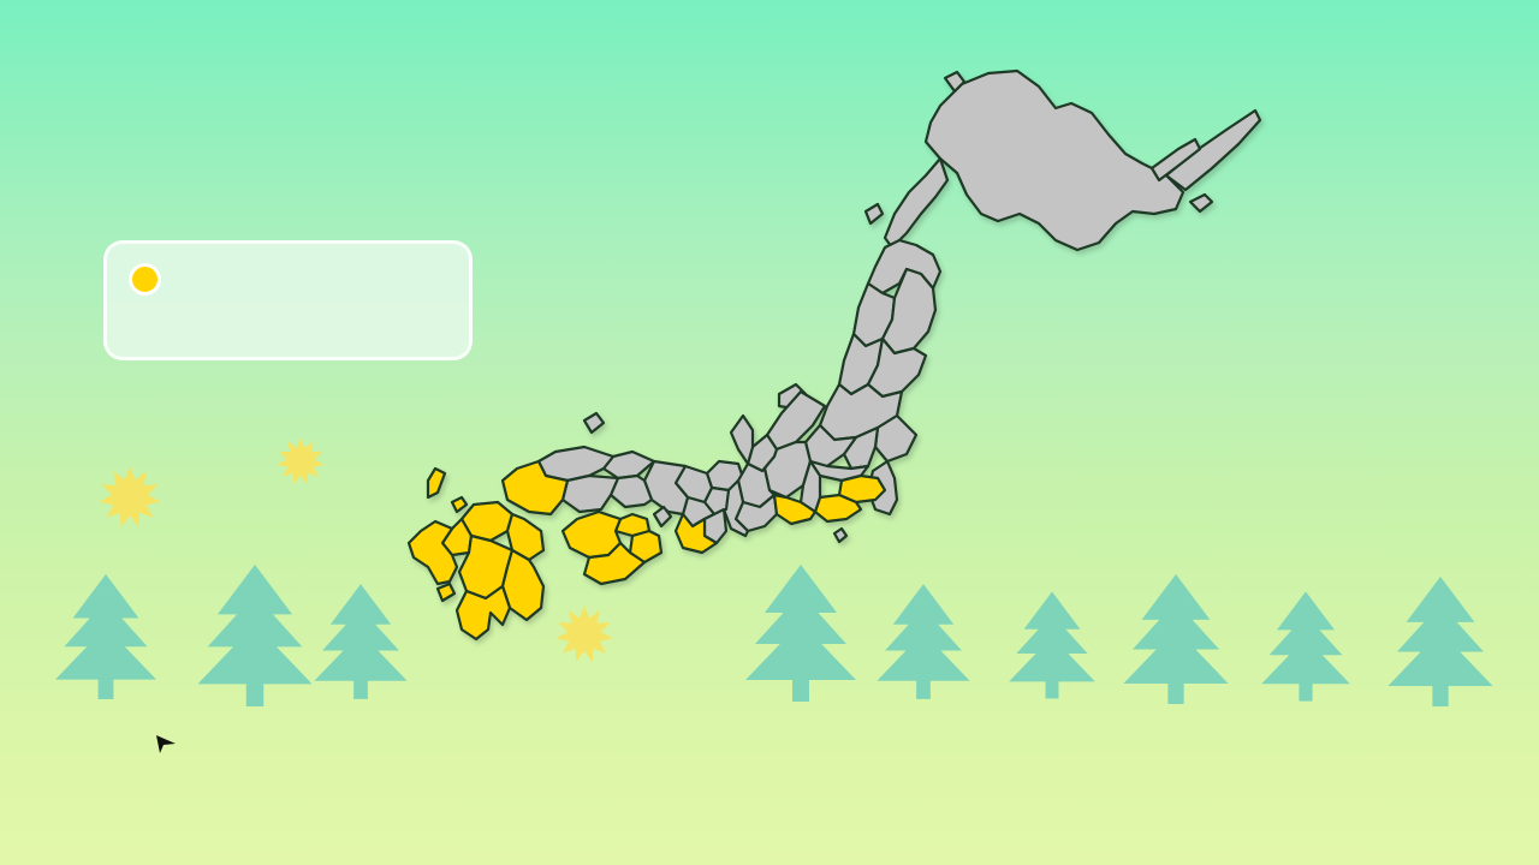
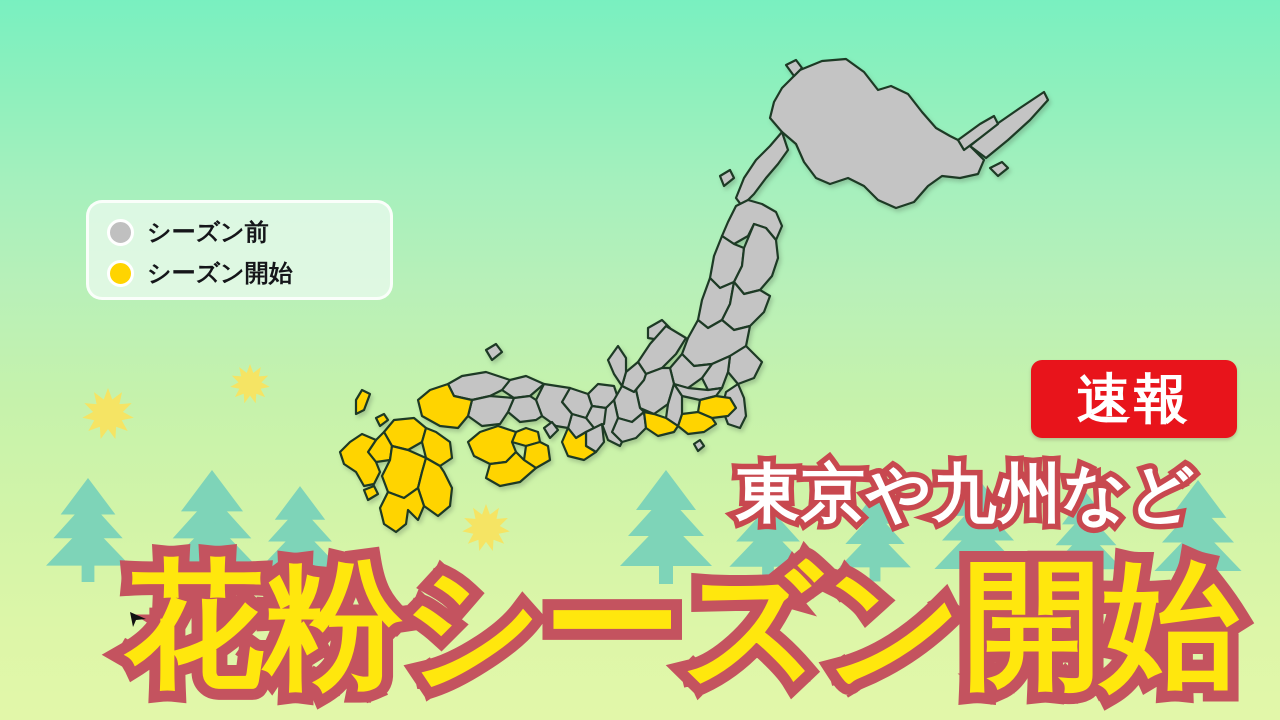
+ シーズン前
+ シーズン開始
+ 速報
+ 東京や九州など
+ 花粉シーズン開始
